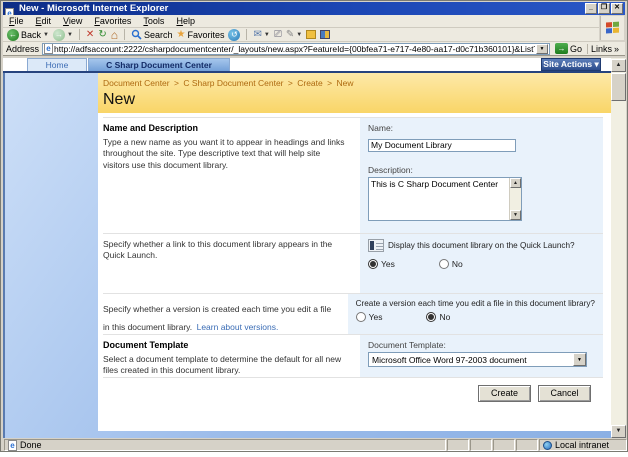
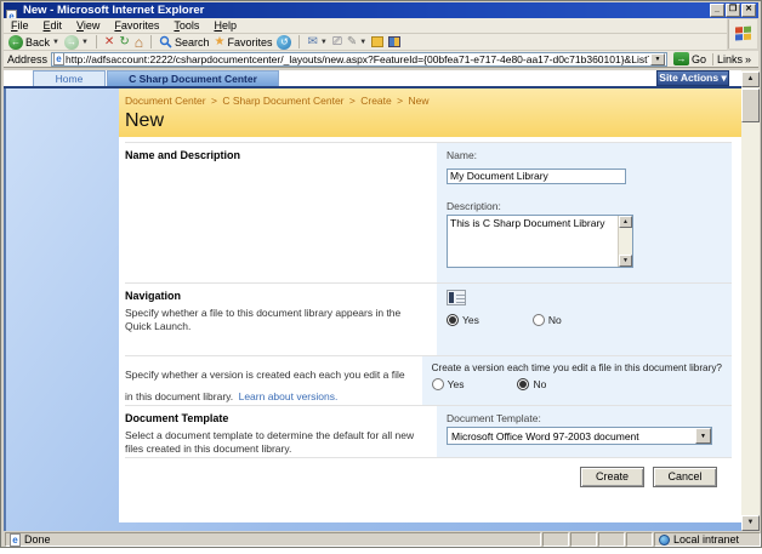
  e
  New - Microsoft Internet Explorer
  File
  Edit
  View
  Favorites
  Tools
  Help
  ←
  Back
  →
  ✕
  ↻
  ⌂
  Search
  ★
  Favorites
  ↺
  ✉
  ⎚
  ✎
  Address
  e
  http://adfsaccount:2222/csharpdocumentcenter/_layouts/new.aspx?FeatureId={00bfea71-e717-4e80-aa17-d0c71b360101}&List
  →
  Go
  Links
  »
  Home
  C Sharp Document Center
  Site Actions ▾
  Document Center > C Sharp Document Center > Create > New
  New
  Name and Description
- Type a new name as you want it to appear in headings and links throughout the site. Type descriptive text that will help site visitors use this document library.
  Name:
  My Document Library
  Description:
- This is C Sharp Document Center
+ This is C Sharp Document Library
+ Navigation
- Specify whether a link to this document library appears in the Quick Launch.
+ Specify whether a file to this document library appears in the Quick Launch.
- Display this document library on the Quick Launch?
  Yes
  No
- Specify whether a version is created each time you edit a file in this document library. Learn about versions.
+ Specify whether a version is created each each you edit a file in this document library. Learn about versions.
  Create a version each time you edit a file in this document library?
  Yes
  No
  Document Template
  Select a document template to determine the default for all new files created in this document library.
  Document Template:
  Microsoft Office Word 97-2003 document
  Create
  Cancel
  e
  Done
  Local intranet
